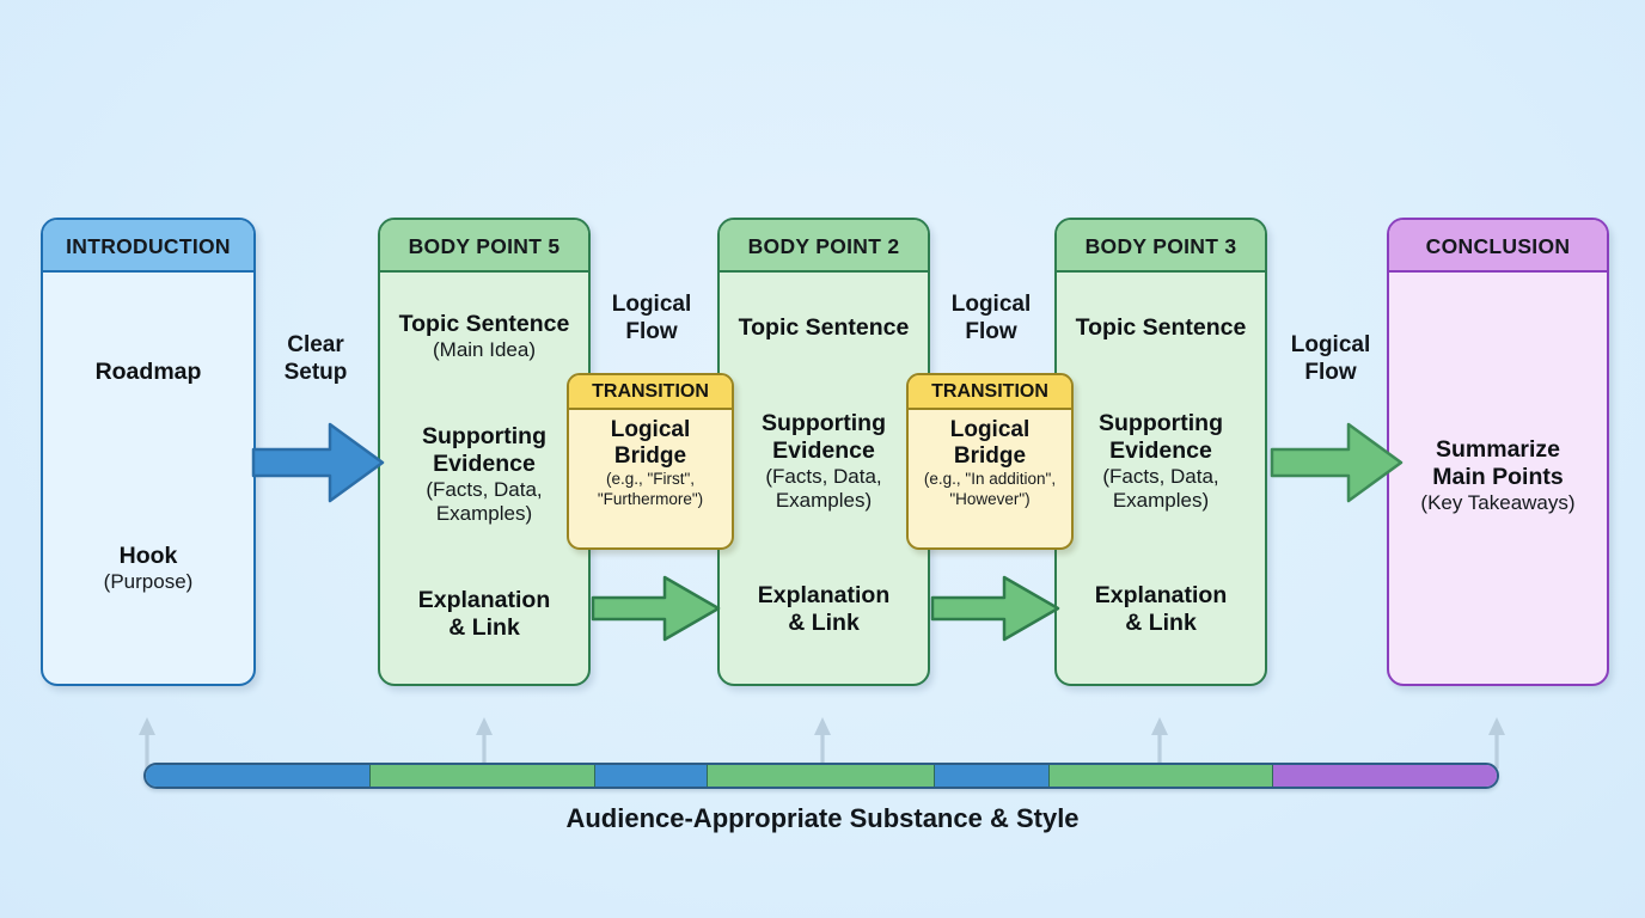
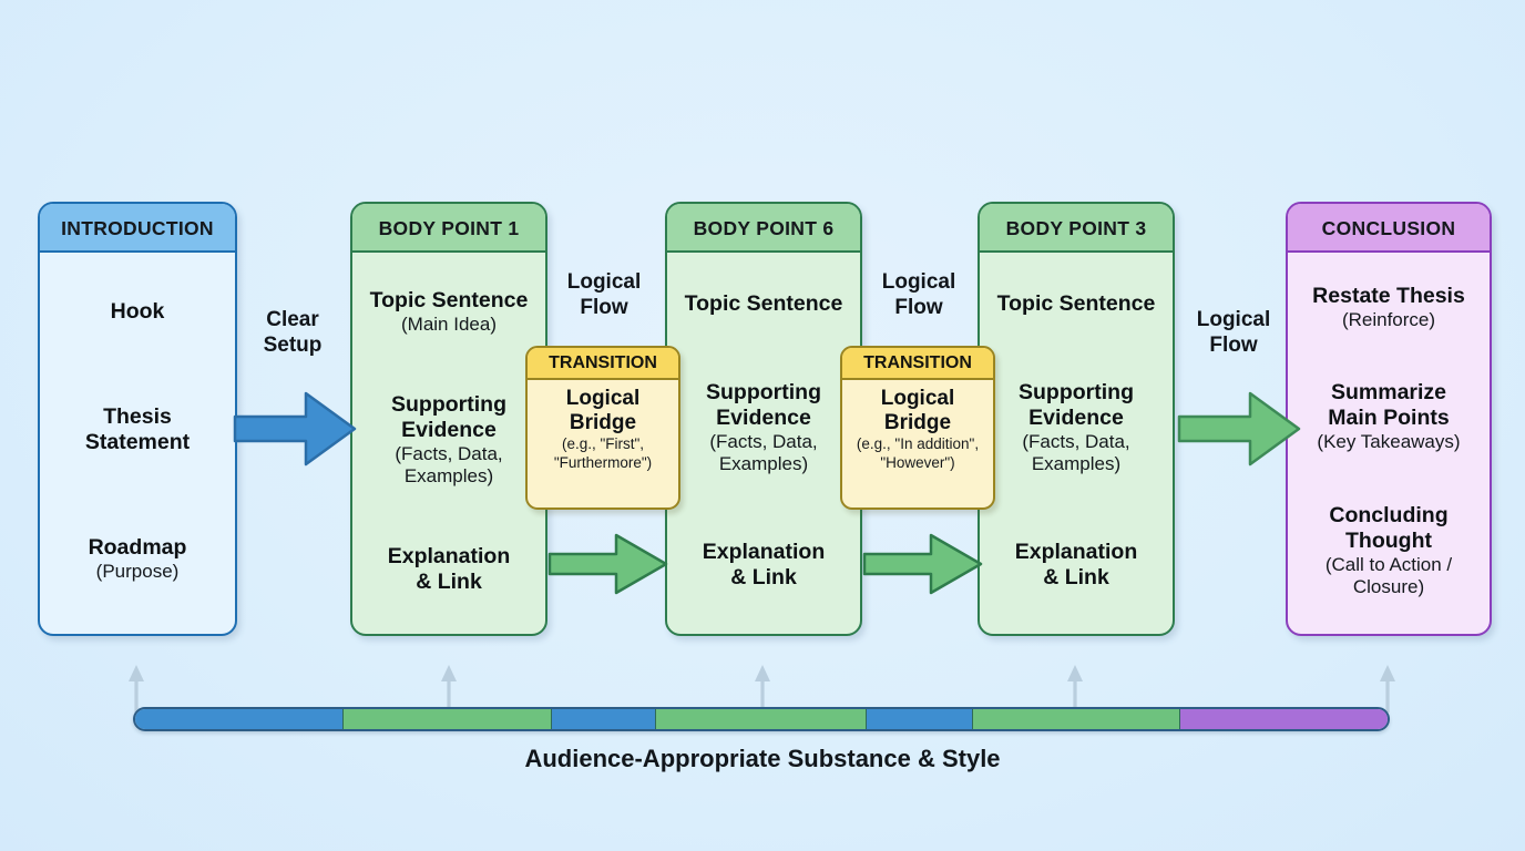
  INTRODUCTION
- Roadmap
+ Hook
+ Thesis
+ Statement
- Hook
+ Roadmap
  (Purpose)
- BODY POINT 5
+ BODY POINT 1
  Topic Sentence
  (Main Idea)
  Supporting
  Evidence
  (Facts, Data,
  Examples)
  Explanation
  & Link
- BODY POINT 2
+ BODY POINT 6
  Topic Sentence
  Supporting
  Evidence
  (Facts, Data,
  Examples)
  Explanation
  & Link
  BODY POINT 3
  Topic Sentence
  Supporting
  Evidence
  (Facts, Data,
  Examples)
  Explanation
  & Link
  CONCLUSION
+ Restate Thesis
+ (Reinforce)
  Summarize
  Main Points
  (Key Takeaways)
+ Concluding
+ Thought
+ (Call to Action /
+ Closure)
  TRANSITION
  Logical
  Bridge
  (e.g., "First",
  "Furthermore")
  TRANSITION
  Logical
  Bridge
  (e.g., "In addition",
  "However")
  Clear
  Setup
  Logical
  Flow
  Logical
  Flow
  Logical
  Flow
  Audience-Appropriate Substance & Style
